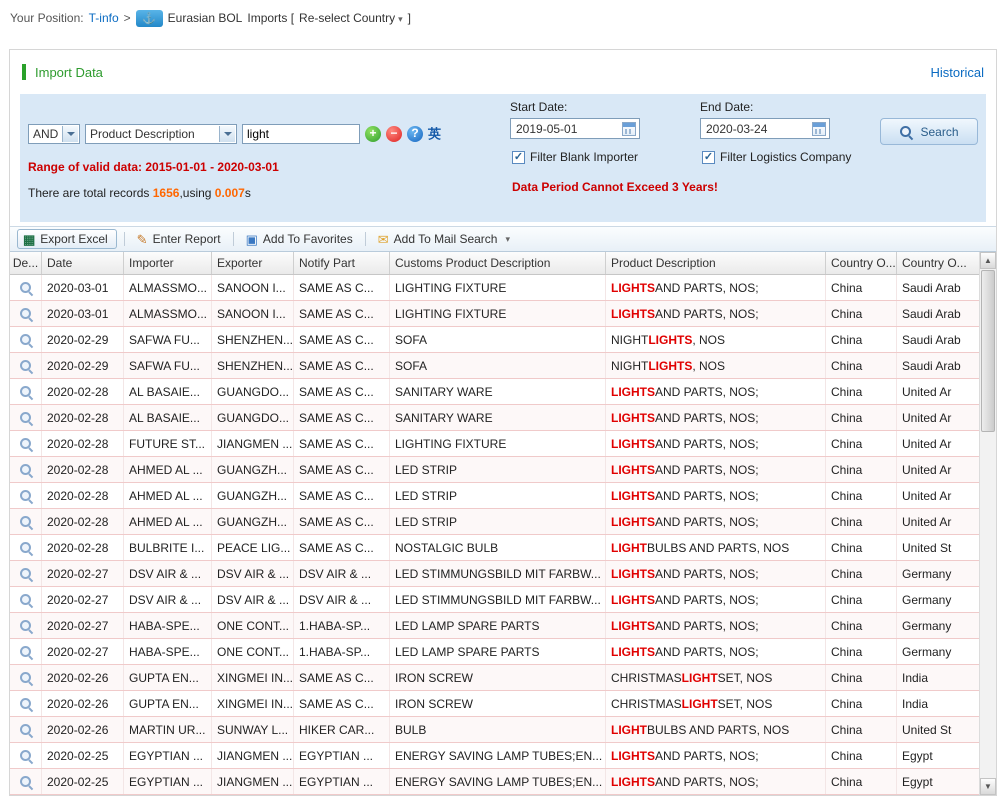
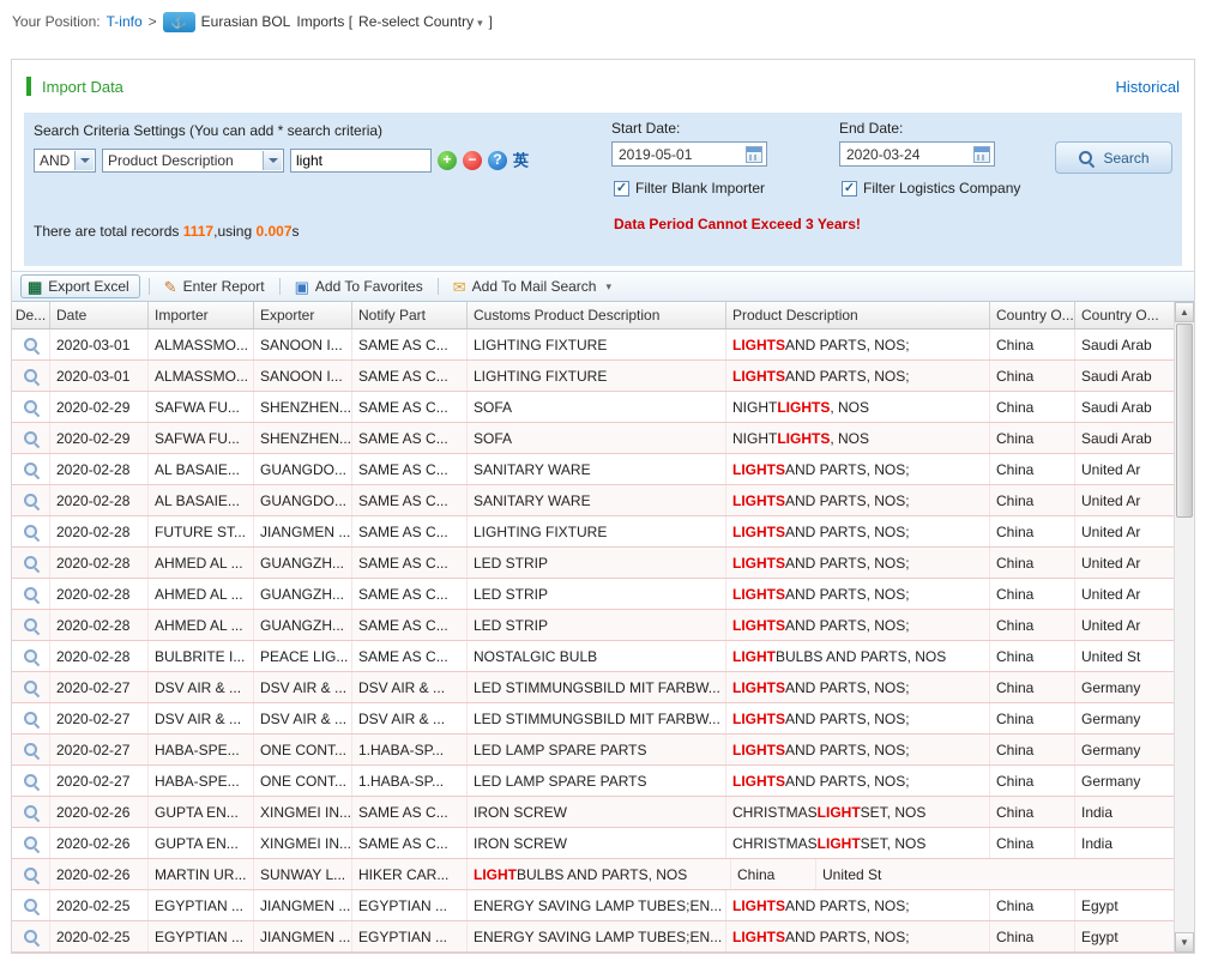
  Your Position:
  T-info
  >
  ⚓
  Eurasian BOL
  Imports [
  Re-select Country ▾
  ]
  Import Data
  Historical
+ Search Criteria Settings (You can add * search criteria)
  AND
  Product Description
  light
  +
  −
  ?
  英
- Range of valid data: 2015-01-01 - 2020-03-01
- There are total records 1656,using 0.007s
+ There are total records 1117,using 0.007s
  Start Date:
  2019-05-01
  End Date:
  2020-03-24
  ✓
  Filter Blank Importer
  ✓
  Filter Logistics Company
  Data Period Cannot Exceed 3 Years!
  Search
  ▦
  Export Excel
  ✎
  Enter Report
  ▣
  Add To Favorites
  ✉
  Add To Mail Search
  ▾
  De...
  Date
  Importer
  Exporter
  Notify Part
  Customs Product Description
  Product Description
  Country O...
  Country O...
  2020-03-01
  ALMASSMO...
  SANOON I...
  SAME AS C...
  LIGHTING FIXTURE
  LIGHTS
  AND PARTS, NOS;
  China
  Saudi Arab
  2020-03-01
  ALMASSMO...
  SANOON I...
  SAME AS C...
  LIGHTING FIXTURE
  LIGHTS
  AND PARTS, NOS;
  China
  Saudi Arab
  2020-02-29
  SAFWA FU...
  SHENZHEN...
  SAME AS C...
  SOFA
  NIGHT
  LIGHTS
  , NOS
  China
  Saudi Arab
  2020-02-29
  SAFWA FU...
  SHENZHEN...
  SAME AS C...
  SOFA
  NIGHT
  LIGHTS
  , NOS
  China
  Saudi Arab
  2020-02-28
  AL BASAIE...
  GUANGDO...
  SAME AS C...
  SANITARY WARE
  LIGHTS
  AND PARTS, NOS;
  China
  United Ar
  2020-02-28
  AL BASAIE...
  GUANGDO...
  SAME AS C...
  SANITARY WARE
  LIGHTS
  AND PARTS, NOS;
  China
  United Ar
  2020-02-28
  FUTURE ST...
  JIANGMEN ...
  SAME AS C...
  LIGHTING FIXTURE
  LIGHTS
  AND PARTS, NOS;
  China
  United Ar
  2020-02-28
  AHMED AL ...
  GUANGZH...
  SAME AS C...
  LED STRIP
  LIGHTS
  AND PARTS, NOS;
  China
  United Ar
  2020-02-28
  AHMED AL ...
  GUANGZH...
  SAME AS C...
  LED STRIP
  LIGHTS
  AND PARTS, NOS;
  China
  United Ar
  2020-02-28
  AHMED AL ...
  GUANGZH...
  SAME AS C...
  LED STRIP
  LIGHTS
  AND PARTS, NOS;
  China
  United Ar
  2020-02-28
  BULBRITE I...
  PEACE LIG...
  SAME AS C...
  NOSTALGIC BULB
  LIGHT
  BULBS AND PARTS, NOS
  China
  United St
  2020-02-27
  DSV AIR & ...
  DSV AIR & ...
  DSV AIR & ...
  LED STIMMUNGSBILD MIT FARBW...
  LIGHTS
  AND PARTS, NOS;
  China
  Germany
  2020-02-27
  DSV AIR & ...
  DSV AIR & ...
  DSV AIR & ...
  LED STIMMUNGSBILD MIT FARBW...
  LIGHTS
  AND PARTS, NOS;
  China
  Germany
  2020-02-27
  HABA-SPE...
  ONE CONT...
  1.HABA-SP...
  LED LAMP SPARE PARTS
  LIGHTS
  AND PARTS, NOS;
  China
  Germany
  2020-02-27
  HABA-SPE...
  ONE CONT...
  1.HABA-SP...
  LED LAMP SPARE PARTS
  LIGHTS
  AND PARTS, NOS;
  China
  Germany
  2020-02-26
  GUPTA EN...
  XINGMEI IN...
  SAME AS C...
  IRON SCREW
  CHRISTMAS
  LIGHT
  SET, NOS
  China
  India
  2020-02-26
  GUPTA EN...
  XINGMEI IN...
  SAME AS C...
  IRON SCREW
  CHRISTMAS
  LIGHT
  SET, NOS
  China
  India
  2020-02-26
  MARTIN UR...
  SUNWAY L...
  HIKER CAR...
- BULB
  LIGHT
  BULBS AND PARTS, NOS
  China
  United St
  2020-02-25
  EGYPTIAN ...
  JIANGMEN ...
  EGYPTIAN ...
  ENERGY SAVING LAMP TUBES;EN...
  LIGHTS
  AND PARTS, NOS;
  China
  Egypt
  2020-02-25
  EGYPTIAN ...
  JIANGMEN ...
  EGYPTIAN ...
  ENERGY SAVING LAMP TUBES;EN...
  LIGHTS
  AND PARTS, NOS;
  China
  Egypt
  ▲
  ▼
